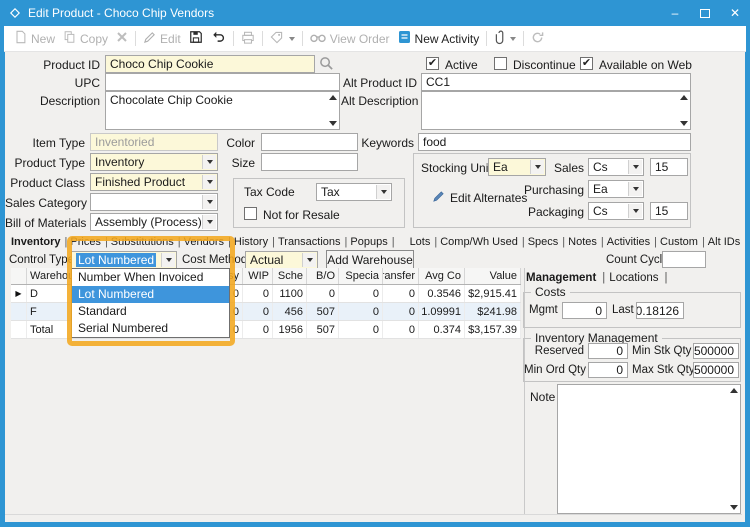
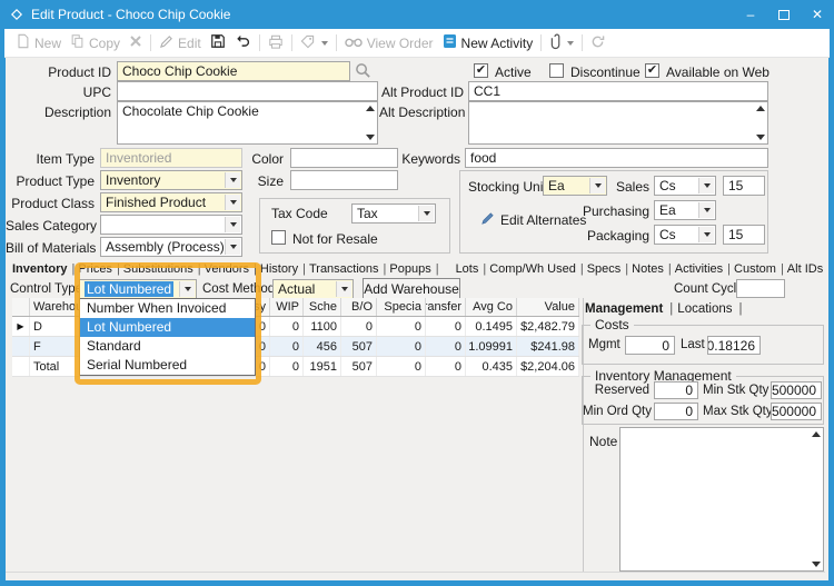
- Edit Product - Choco Chip Vendors
+ Edit Product - Choco Chip Cookie
  –
  ✕
  New
  Copy
  Edit
  View Order
  New Activity
  Product ID
  Choco Chip Cookie
  ✔
  Active
  Discontinue
  ✔
  Available on Web
  UPC
  Alt Product ID
  CC1
  Description
  Chocolate Chip Cookie
  Alt Description
  Item Type
  Inventoried
  Product Type
  Inventory
  Product Class
  Finished Product
  Sales Category
  Bill of Materials
  Assembly (Process)
  Color
  Size
  Keywords
  food
  Tax Code
  Tax
  Not for Resale
  Stocking Un
  Ea
  Sales
  Cs
  15
  Purchasing
  Ea
  Packaging
  Cs
  15
  Edit Alternates
  Inventory Prices Substitutions Vendors History Transactions Popups Lots Comp/Wh Used Specs Notes Activities Custom Alt IDs
  Control Typ
  Lot Numbered
  Cost Method
  Actual
  Add Warehouse
  Count Cycl
  WIP
  Sche
  B/O
  Specia
  ransfer
  Avg Co
  Value
  ▶
  D
  0
  0
  1100
  0
  0
  0
- 0.3546
+ 0.1495
- $2,915.41
+ $2,482.79
  F
  0
  0
  456
  507
  0
  0
  1.09991
  $241.98
  Total
  0
  0
- 1956
+ 1951
  507
  0
  0
- 0.374
+ 0.435
- $3,157.39
+ $2,204.06
  Number When Invoiced
  Lot Numbered
  Standard
  Serial Numbered
  Management Locations
  Costs
  Mgmt
  0
  Last
  0.18126
  Inventory Management
  Reserved
  0
  Min Stk Qty
  500000
  Min Ord Qty
  0
  Max Stk Qty
  500000
  Note
